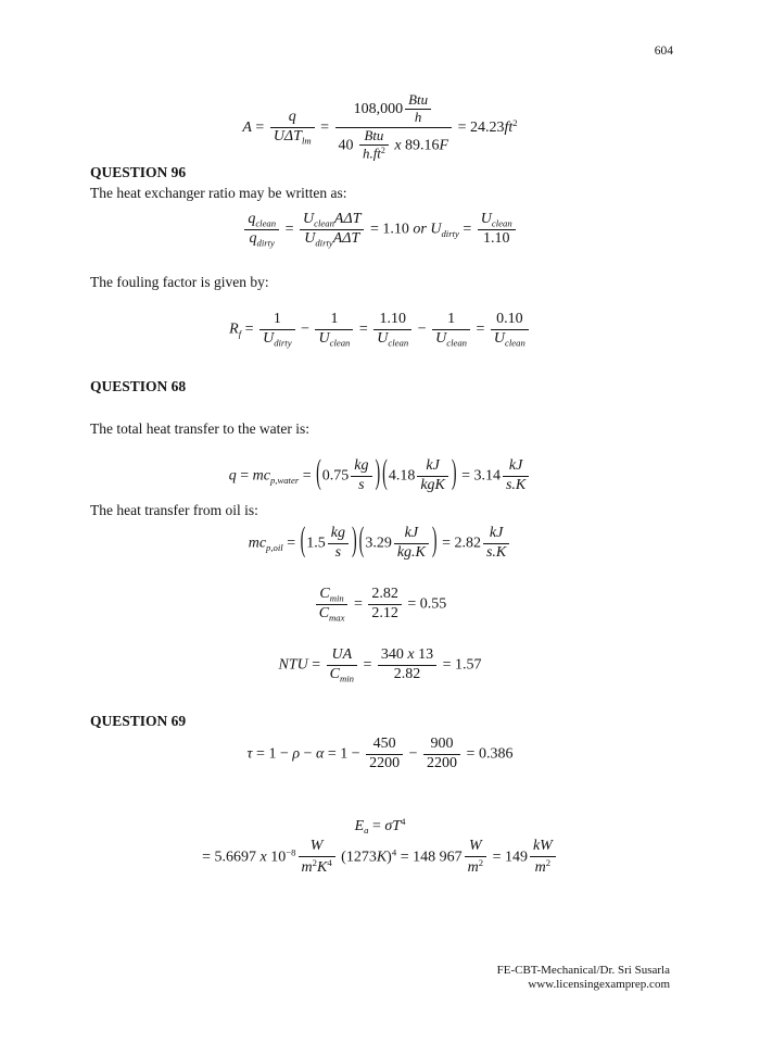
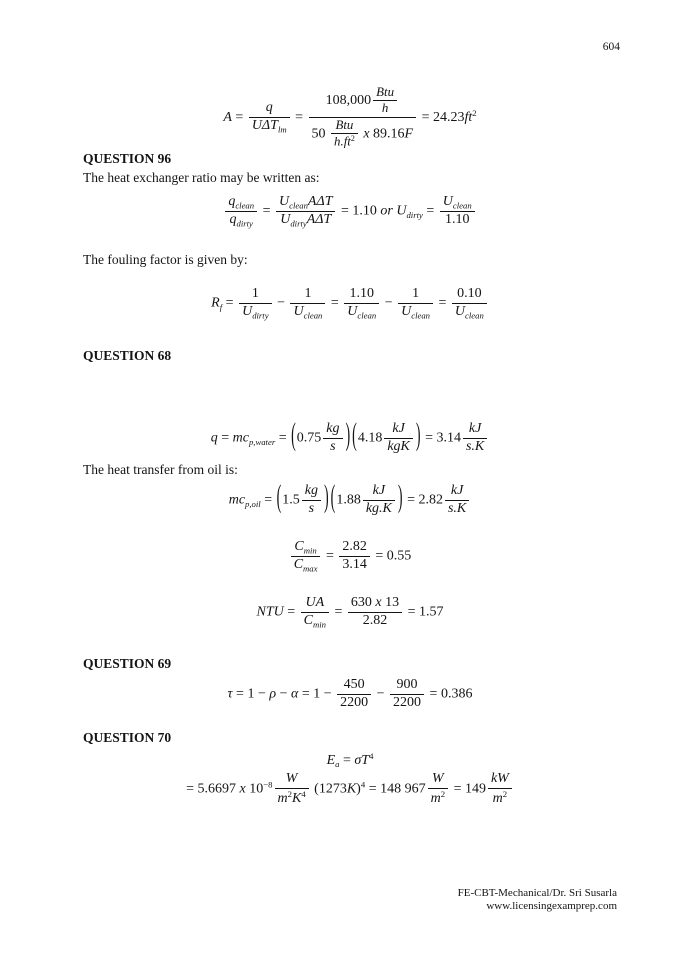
  604
  A =
  q
  UΔTlm
  =
  108,000
  Btu
  h
- 40
+ 50
  Btu
  h.ft2
  x 89.16F
  = 24.23ft2
  QUESTION 96
  The heat exchanger ratio may be written as:
  qclean
  qdirty
  =
  UcleanAΔT
  UdirtyAΔT
  = 1.10 or Udirty =
  Uclean
  1.10
  The fouling factor is given by:
  Rf =
  1
  Udirty
  −
  1
  Uclean
  =
  1.10
  Uclean
  −
  1
  Uclean
  =
  0.10
  Uclean
  QUESTION 68
- The total heat transfer to the water is:
  q = mcp,water = (0.75
  kg
  s
  )(4.18
  kJ
  kgK
  ) = 3.14
  kJ
  s.K
  The heat transfer from oil is:
  mcp,oil = (1.5
  kg
  s
- )(3.29
+ )(1.88
  kJ
  kg.K
  ) = 2.82
  kJ
  s.K
  Cmin
  Cmax
  =
  2.82
- 2.12
+ 3.14
  = 0.55
  NTU =
  UA
  Cmin
  =
- 340 x 13
+ 630 x 13
  2.82
  = 1.57
  QUESTION 69
  τ = 1 − ρ − α = 1 −
  450
  2200
  −
  900
  2200
  = 0.386
+ QUESTION 70
  Ea = σT4
  = 5.6697 x 10−8
  W
  m2K4
  (1273K)4 = 148 967
  W
  m2
  = 149
  kW
  m2
  FE-CBT-Mechanical/Dr. Sri Susarla
  www.licensingexamprep.com
